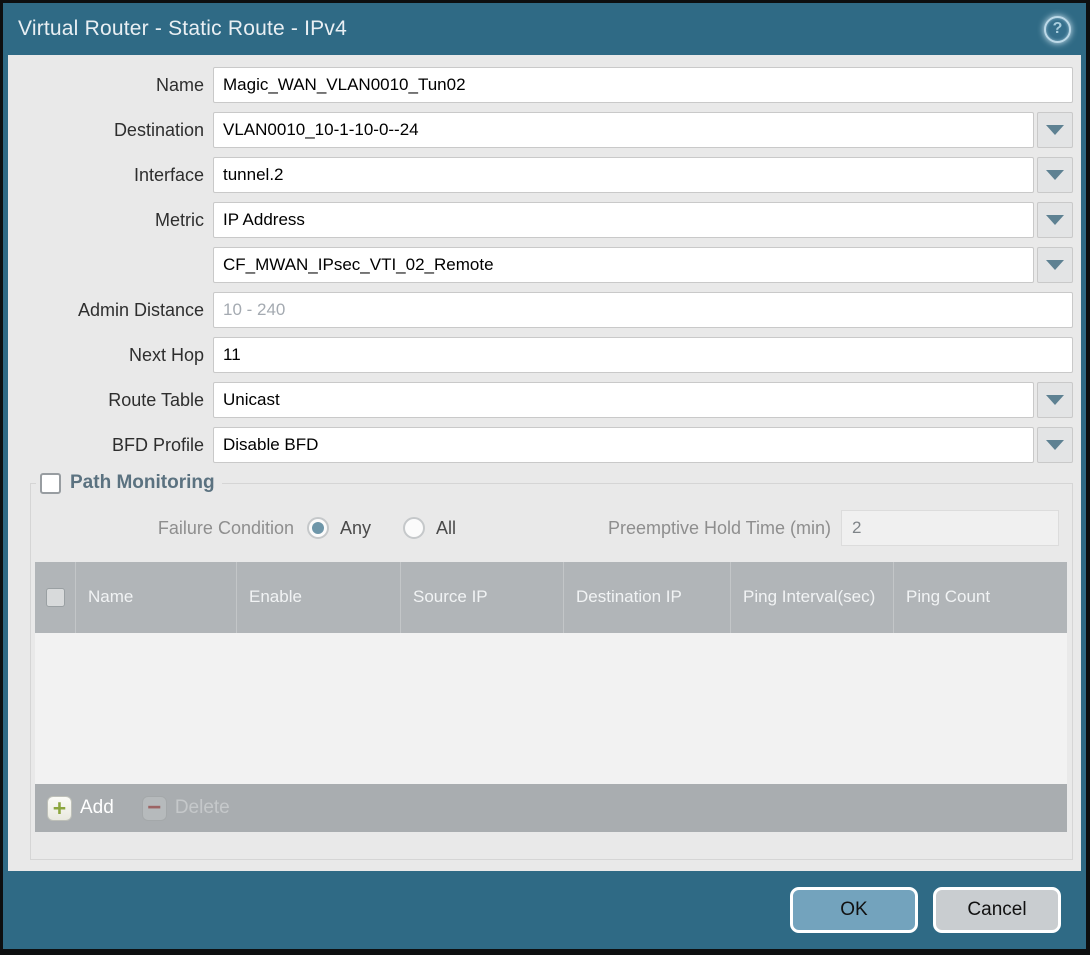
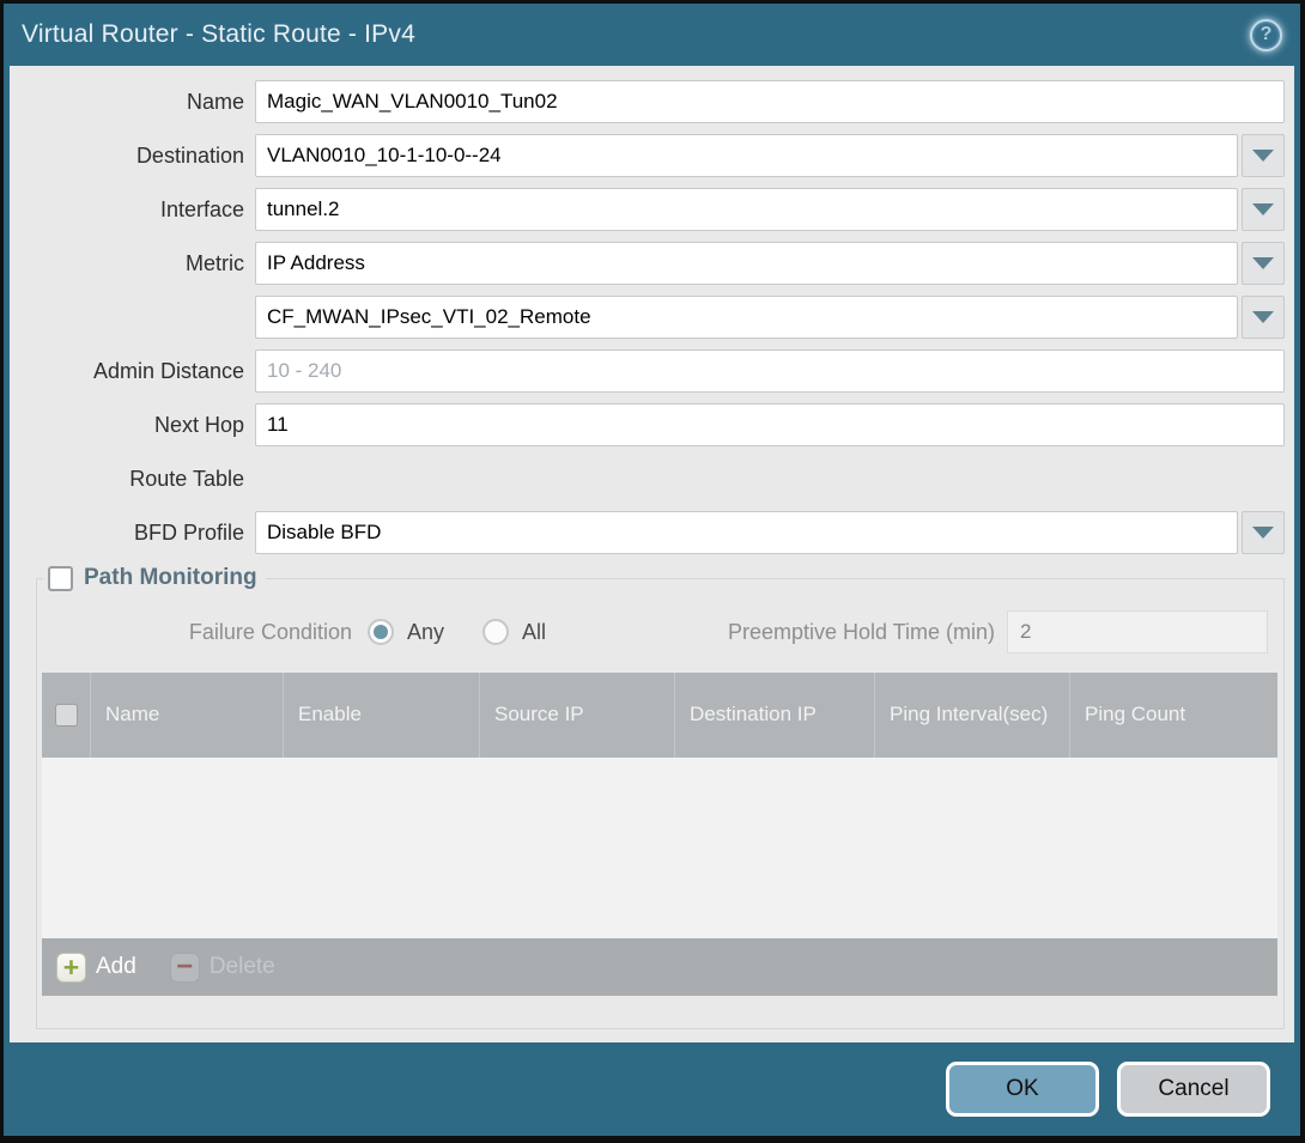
  Virtual Router - Static Route - IPv4
  ?
  Name
  Magic_WAN_VLAN0010_Tun02
  Destination
  VLAN0010_10-1-10-0--24
  Interface
  tunnel.2
  Metric
  IP Address
  CF_MWAN_IPsec_VTI_02_Remote
  Admin Distance
  10 - 240
  Next Hop
  11
  Route Table
- Unicast
  BFD Profile
  Disable BFD
  Path Monitoring
  Failure Condition
  Any
  All
  Preemptive Hold Time (min)
  2
  Name
  Enable
  Source IP
  Destination IP
  Ping Interval(sec)
  Ping Count
  +
  Add
  −
  Delete
  OK
  Cancel
